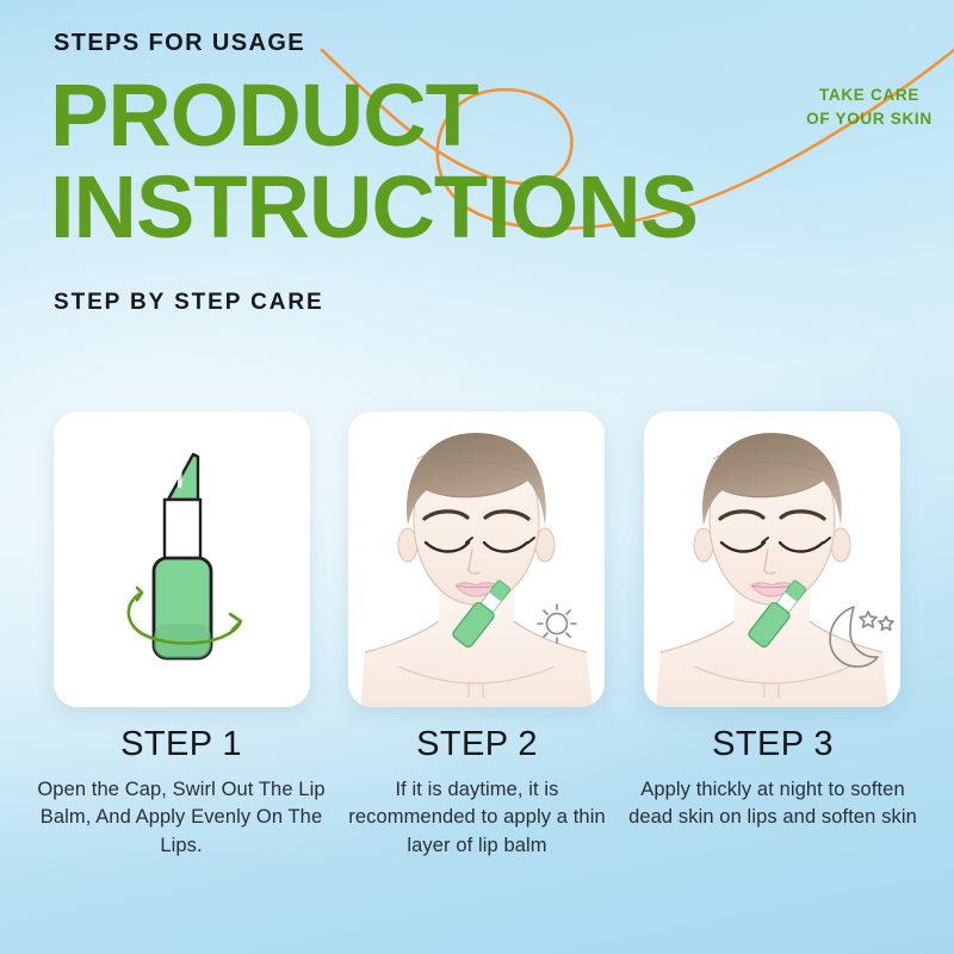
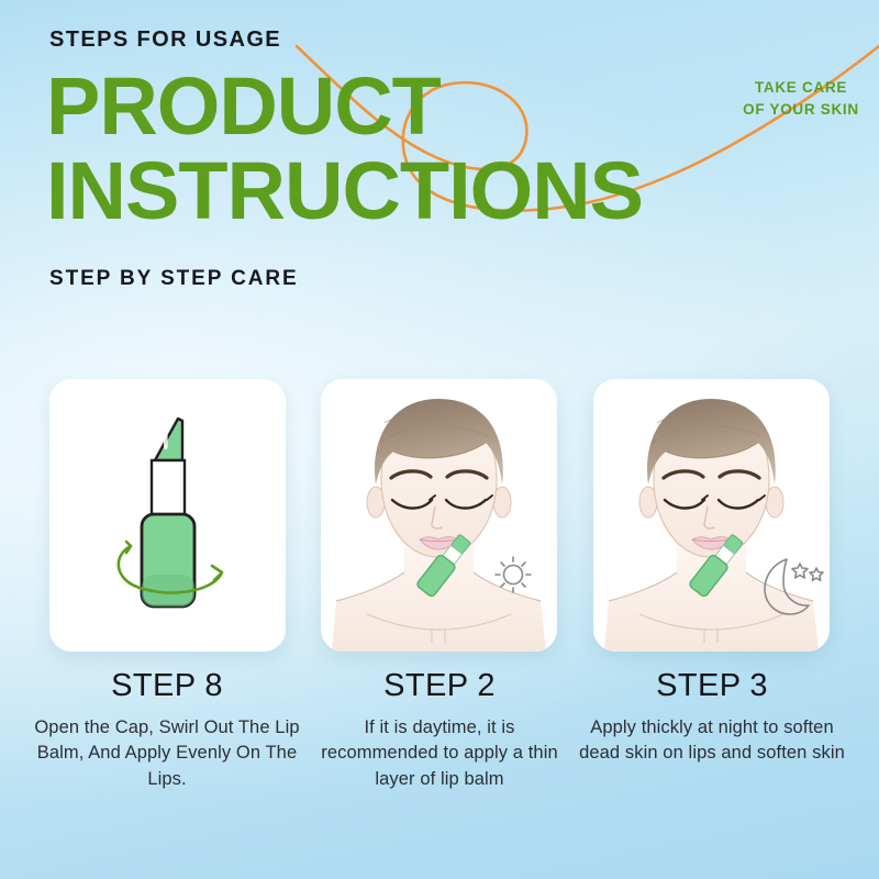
  STEPS FOR USAGE
  PRODUCT
  INSTRUCTIONS
  STEP BY STEP CARE
  TAKE CARE
  OF YOUR SKIN
- STEP 1
+ STEP 8
  Open the Cap, Swirl Out The Lip Balm, And Apply Evenly On The Lips.
  STEP 2
  If it is daytime, it is recommended to apply a thin layer of lip balm
  STEP 3
  Apply thickly at night to soften dead skin on lips and soften skin
